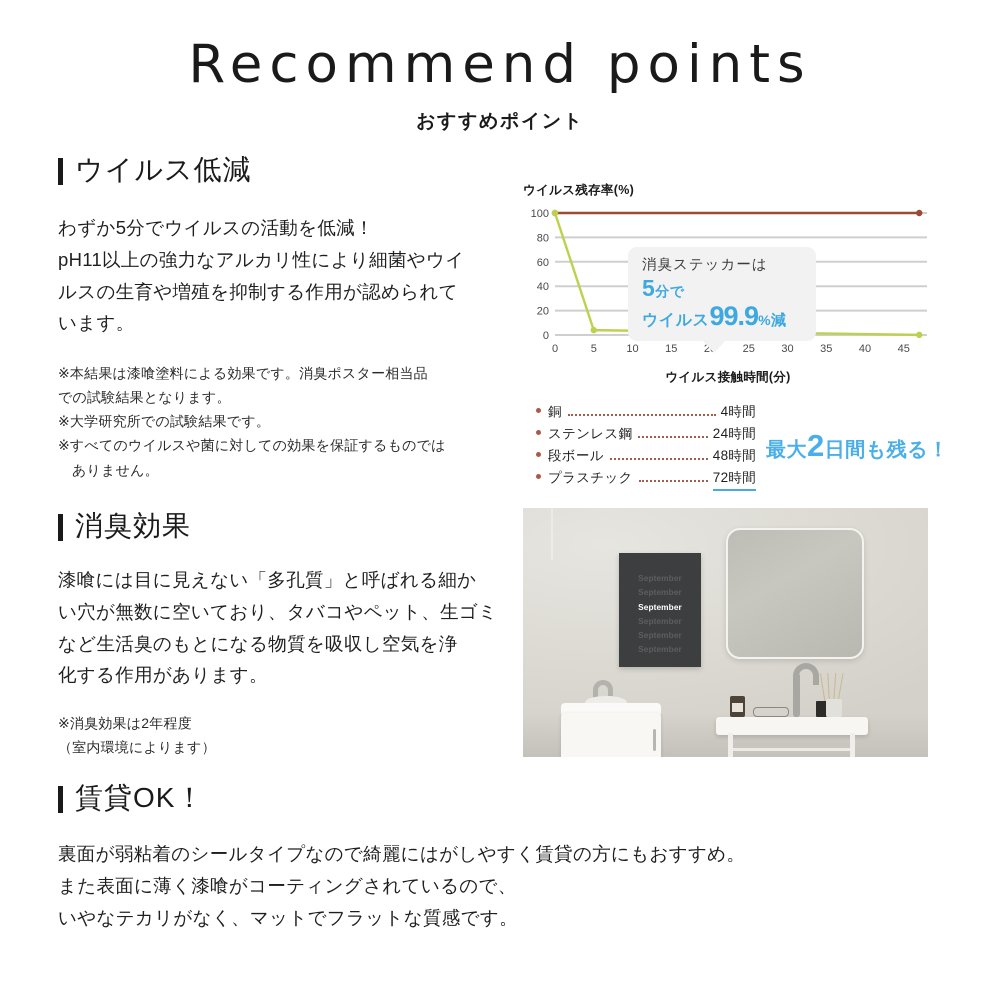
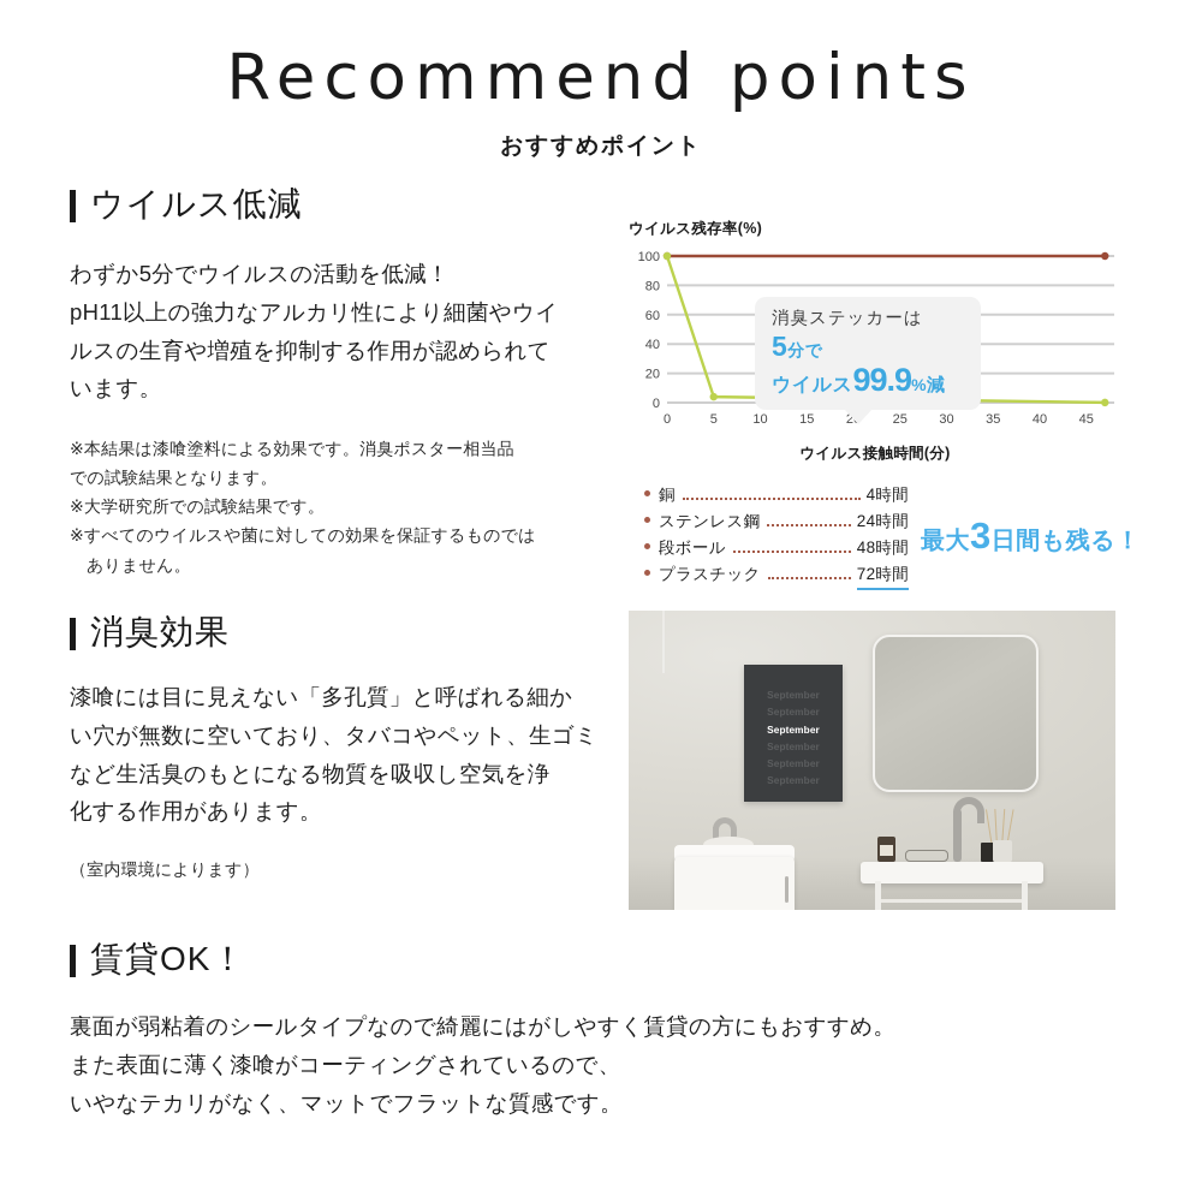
  Recommend points
  おすすめポイント
  ウイルス低減
  わずか5分でウイルスの活動を低減！
  pH11以上の強力なアルカリ性により細菌やウイ
  ルスの生育や増殖を抑制する作用が認められて
  います。
  ※本結果は漆喰塗料による効果です。消臭ポスター相当品
  での試験結果となります。
  ※大学研究所での試験結果です。
  ※すべてのウイルスや菌に対しての効果を保証するものでは
  ありません。
  ウイルス残存率(%)
  0
  20
  40
  60
  80
  100
  0
  5
  10
  15
  25
  30
  35
  40
  45
  消臭ステッカーは
  5分で
  ウイルス99.9%減
  ウイルス接触時間(分)
  銅
  4時間
  ステンレス鋼
  24時間
  段ボール
  48時間
  プラスチック
  72時間
- 最大2日間も残る！
+ 最大3日間も残る！
  消臭効果
  漆喰には目に見えない「多孔質」と呼ばれる細か
  い穴が無数に空いており、タバコやペット、生ゴミ
  など生活臭のもとになる物質を吸収し空気を浄
  化する作用があります。
- ※消臭効果は2年程度
  （室内環境によります）
  September
  September
  September
  September
  September
  September
  賃貸OK！
  裏面が弱粘着のシールタイプなので綺麗にはがしやすく賃貸の方にもおすすめ。
  また表面に薄く漆喰がコーティングされているので、
  いやなテカリがなく、マットでフラットな質感です。
